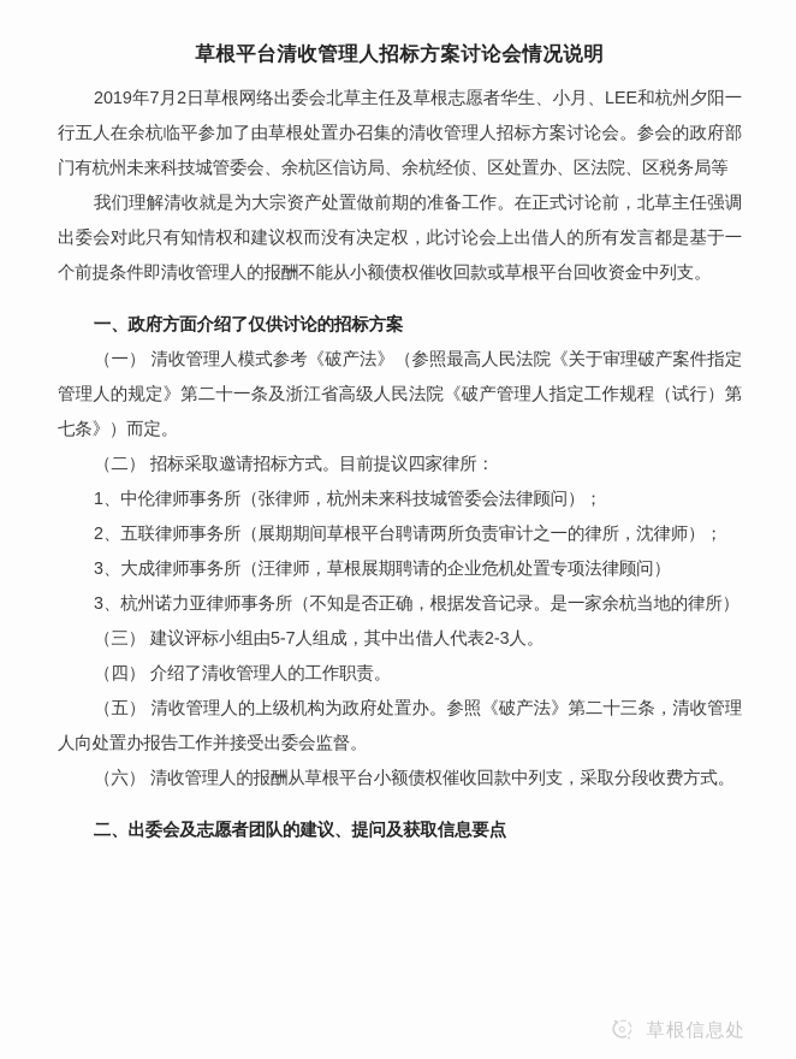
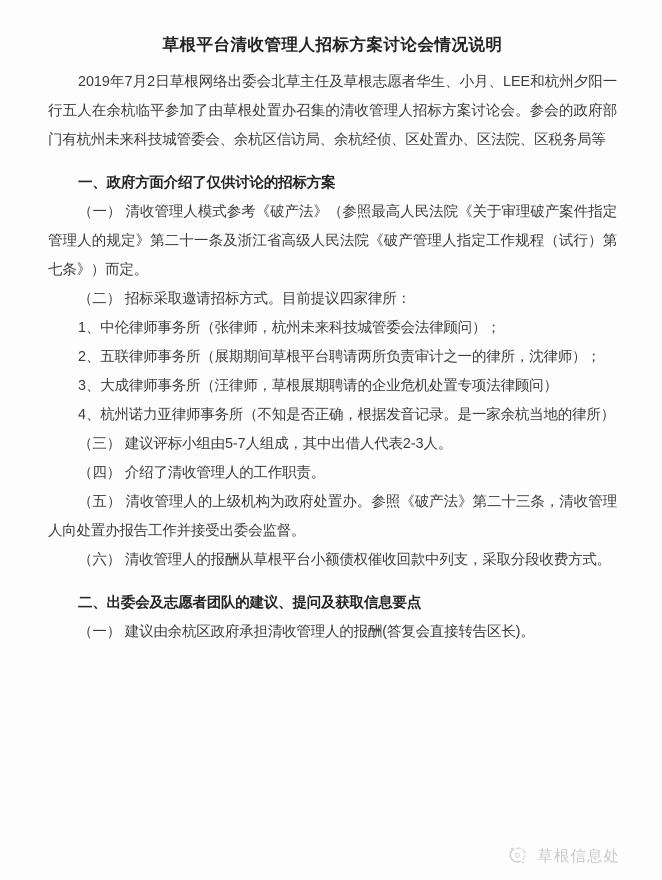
  草根平台清收管理人招标方案讨论会情况说明
  2019年7月2日草根网络出委会北草主任及草根志愿者华生、小月、LEE和杭州夕阳一行五人在余杭临平参加了由草根处置办召集的清收管理人招标方案讨论会。参会的政府部门有杭州未来科技城管委会、余杭区信访局、余杭经侦、区处置办、区法院、区税务局等
- 我们理解清收就是为大宗资产处置做前期的准备工作。在正式讨论前，北草主任强调出委会对此只有知情权和建议权而没有决定权，此讨论会上出借人的所有发言都是基于一个前提条件即清收管理人的报酬不能从小额债权催收回款或草根平台回收资金中列支。
  一、政府方面介绍了仅供讨论的招标方案
  （一） 清收管理人模式参考《破产法》（参照最高人民法院《关于审理破产案件指定管理人的规定》第二十一条及浙江省高级人民法院《破产管理人指定工作规程（试行）第七条》）而定。
  （二） 招标采取邀请招标方式。目前提议四家律所：
  1、中伦律师事务所（张律师，杭州未来科技城管委会法律顾问）；
  2、五联律师事务所（展期期间草根平台聘请两所负责审计之一的律所，沈律师）；
  3、大成律师事务所（汪律师，草根展期聘请的企业危机处置专项法律顾问）
- 3、杭州诺力亚律师事务所（不知是否正确，根据发音记录。是一家余杭当地的律所）
+ 4、杭州诺力亚律师事务所（不知是否正确，根据发音记录。是一家余杭当地的律所）
  （三） 建议评标小组由5-7人组成，其中出借人代表2-3人。
  （四） 介绍了清收管理人的工作职责。
  （五） 清收管理人的上级机构为政府处置办。参照《破产法》第二十三条，清收管理人向处置办报告工作并接受出委会监督。
  （六） 清收管理人的报酬从草根平台小额债权催收回款中列支，采取分段收费方式。
  二、出委会及志愿者团队的建议、提问及获取信息要点
+ （一） 建议由余杭区政府承担清收管理人的报酬(答复会直接转告区长)。
  草根信息处
